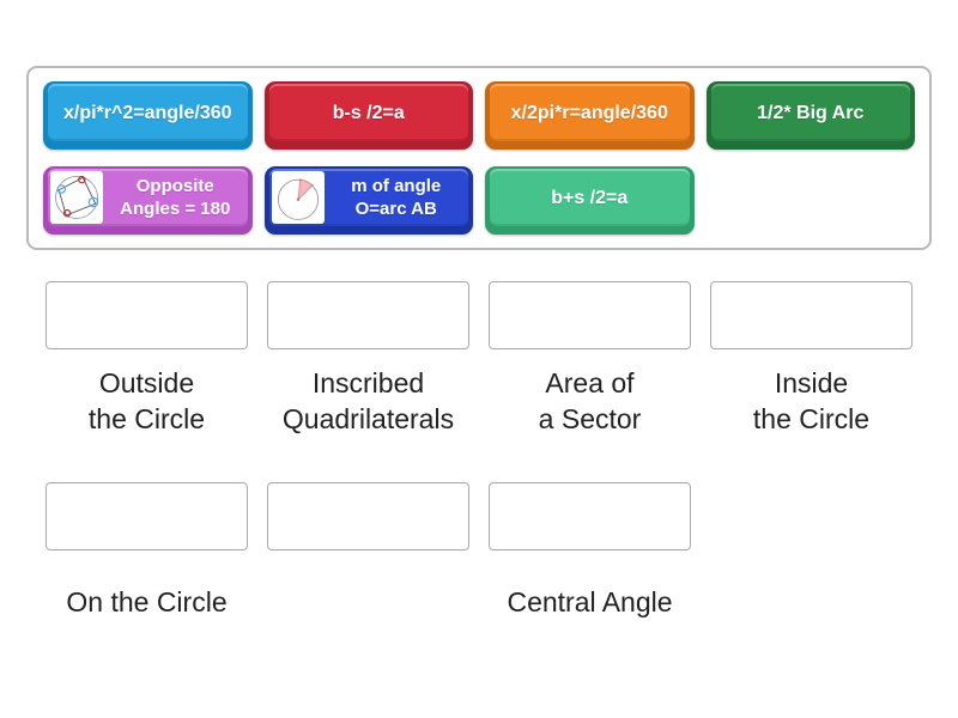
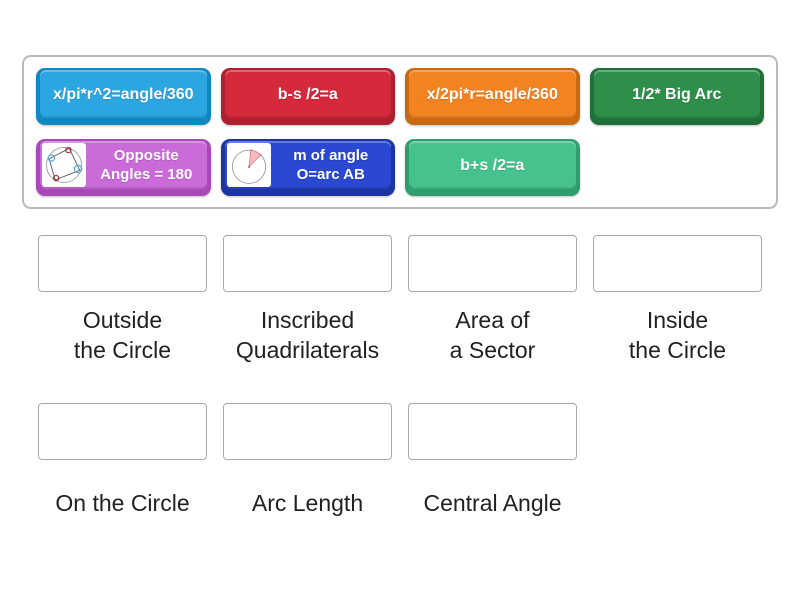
  x/pi*r^2=angle/360
  b-s /2=a
  x/2pi*r=angle/360
  1/2* Big Arc
  Opposite
  Angles = 180
  m of angle
  O=arc AB
  b+s /2=a
  Outside
  the Circle
  Inscribed
  Quadrilaterals
  Area of
  a Sector
  Inside
  the Circle
  On the Circle
+ Arc Length
  Central Angle
